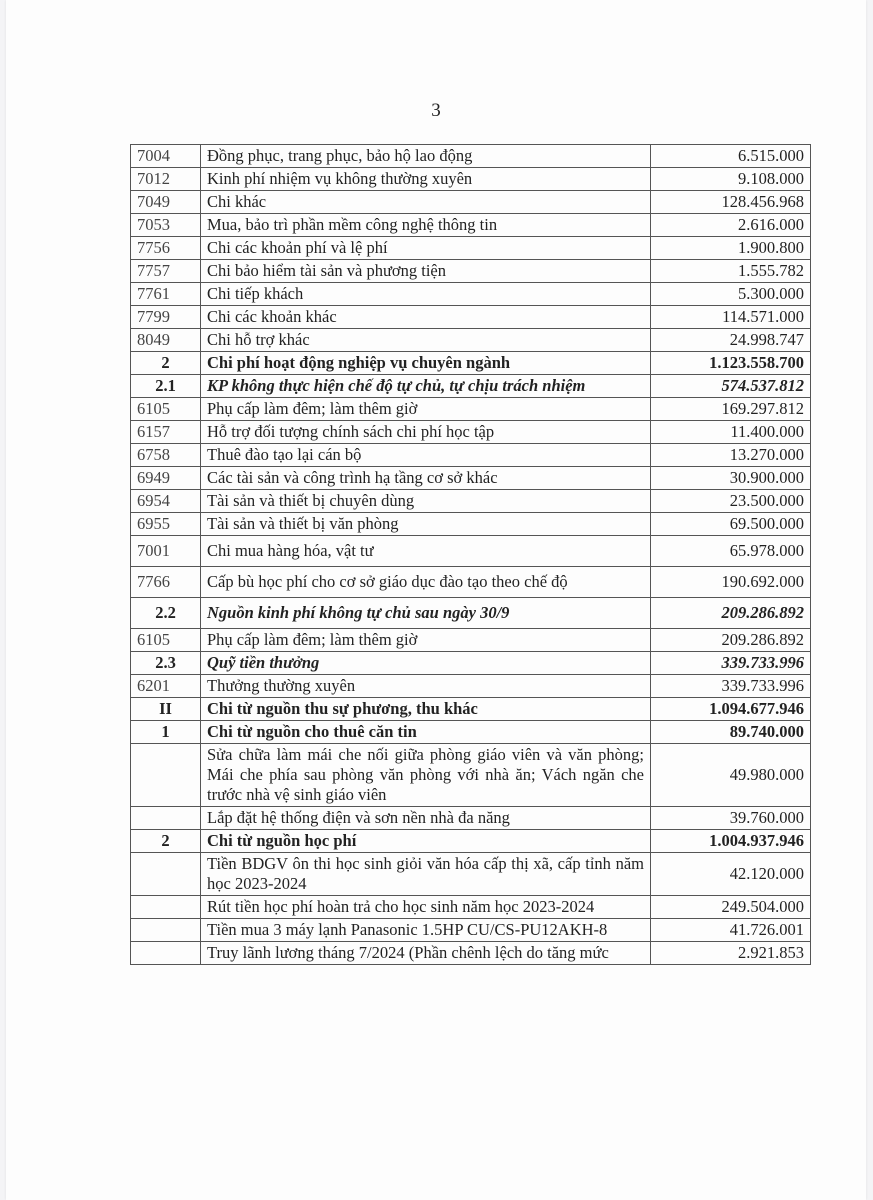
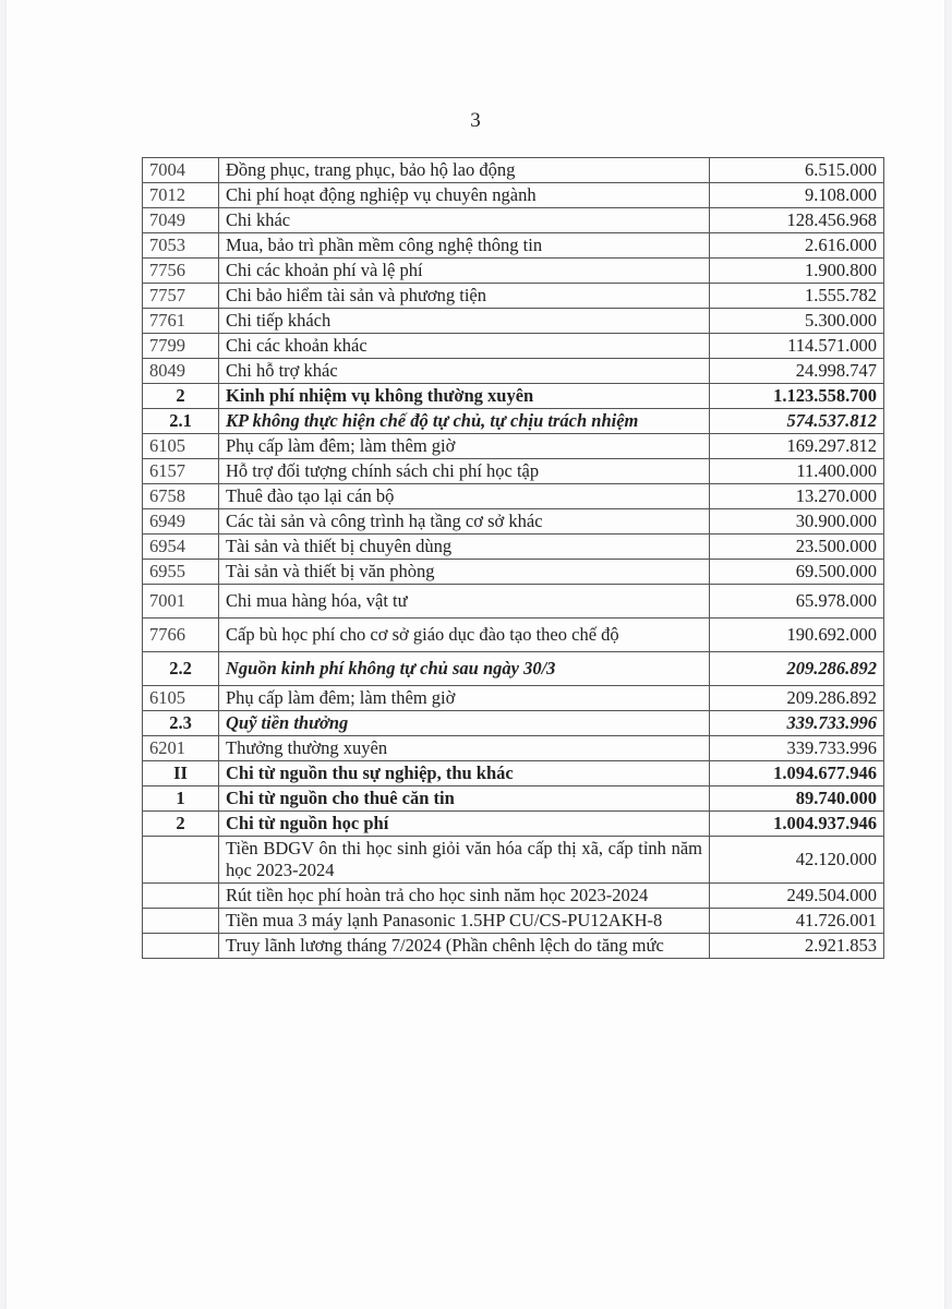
  3
  7004	Đồng phục, trang phục, bảo hộ lao động	6.515.000
- 7012	Kinh phí nhiệm vụ không thường xuyên	9.108.000
+ 7012	Chi phí hoạt động nghiệp vụ chuyên ngành	9.108.000
  7049	Chi khác	128.456.968
  7053	Mua, bảo trì phần mềm công nghệ thông tin	2.616.000
  7756	Chi các khoản phí và lệ phí	1.900.800
  7757	Chi bảo hiểm tài sản và phương tiện	1.555.782
  7761	Chi tiếp khách	5.300.000
  7799	Chi các khoản khác	114.571.000
  8049	Chi hỗ trợ khác	24.998.747
- 2	Chi phí hoạt động nghiệp vụ chuyên ngành	1.123.558.700
+ 2	Kinh phí nhiệm vụ không thường xuyên	1.123.558.700
  2.1	KP không thực hiện chế độ tự chủ, tự chịu trách nhiệm	574.537.812
  6105	Phụ cấp làm đêm; làm thêm giờ	169.297.812
  6157	Hỗ trợ đối tượng chính sách chi phí học tập	11.400.000
  6758	Thuê đào tạo lại cán bộ	13.270.000
  6949	Các tài sản và công trình hạ tầng cơ sở khác	30.900.000
  6954	Tài sản và thiết bị chuyên dùng	23.500.000
  6955	Tài sản và thiết bị văn phòng	69.500.000
  7001	Chi mua hàng hóa, vật tư	65.978.000
  7766	Cấp bù học phí cho cơ sở giáo dục đào tạo theo chế độ	190.692.000
- 2.2	Nguồn kinh phí không tự chủ sau ngày 30/9	209.286.892
+ 2.2	Nguồn kinh phí không tự chủ sau ngày 30/3	209.286.892
  6105	Phụ cấp làm đêm; làm thêm giờ	209.286.892
  2.3	Quỹ tiền thưởng	339.733.996
  6201	Thưởng thường xuyên	339.733.996
- II	Chi từ nguồn thu sự phương, thu khác	1.094.677.946
+ II	Chi từ nguồn thu sự nghiệp, thu khác	1.094.677.946
  1	Chi từ nguồn cho thuê căn tin	89.740.000
- 	Sửa chữa làm mái che nối giữa phòng giáo viên và văn phòng; Mái che phía sau phòng văn phòng với nhà ăn; Vách ngăn che trước nhà vệ sinh giáo viên	49.980.000
- 	Lắp đặt hệ thống điện và sơn nền nhà đa năng	39.760.000
  2	Chi từ nguồn học phí	1.004.937.946
  	Tiền BDGV ôn thi học sinh giỏi văn hóa cấp thị xã, cấp tỉnh năm học 2023-2024	42.120.000
  	Rút tiền học phí hoàn trả cho học sinh năm học 2023-2024	249.504.000
  	Tiền mua 3 máy lạnh Panasonic 1.5HP CU/CS-PU12AKH-8	41.726.001
  	Truy lãnh lương tháng 7/2024 (Phần chênh lệch do tăng mức	2.921.853
